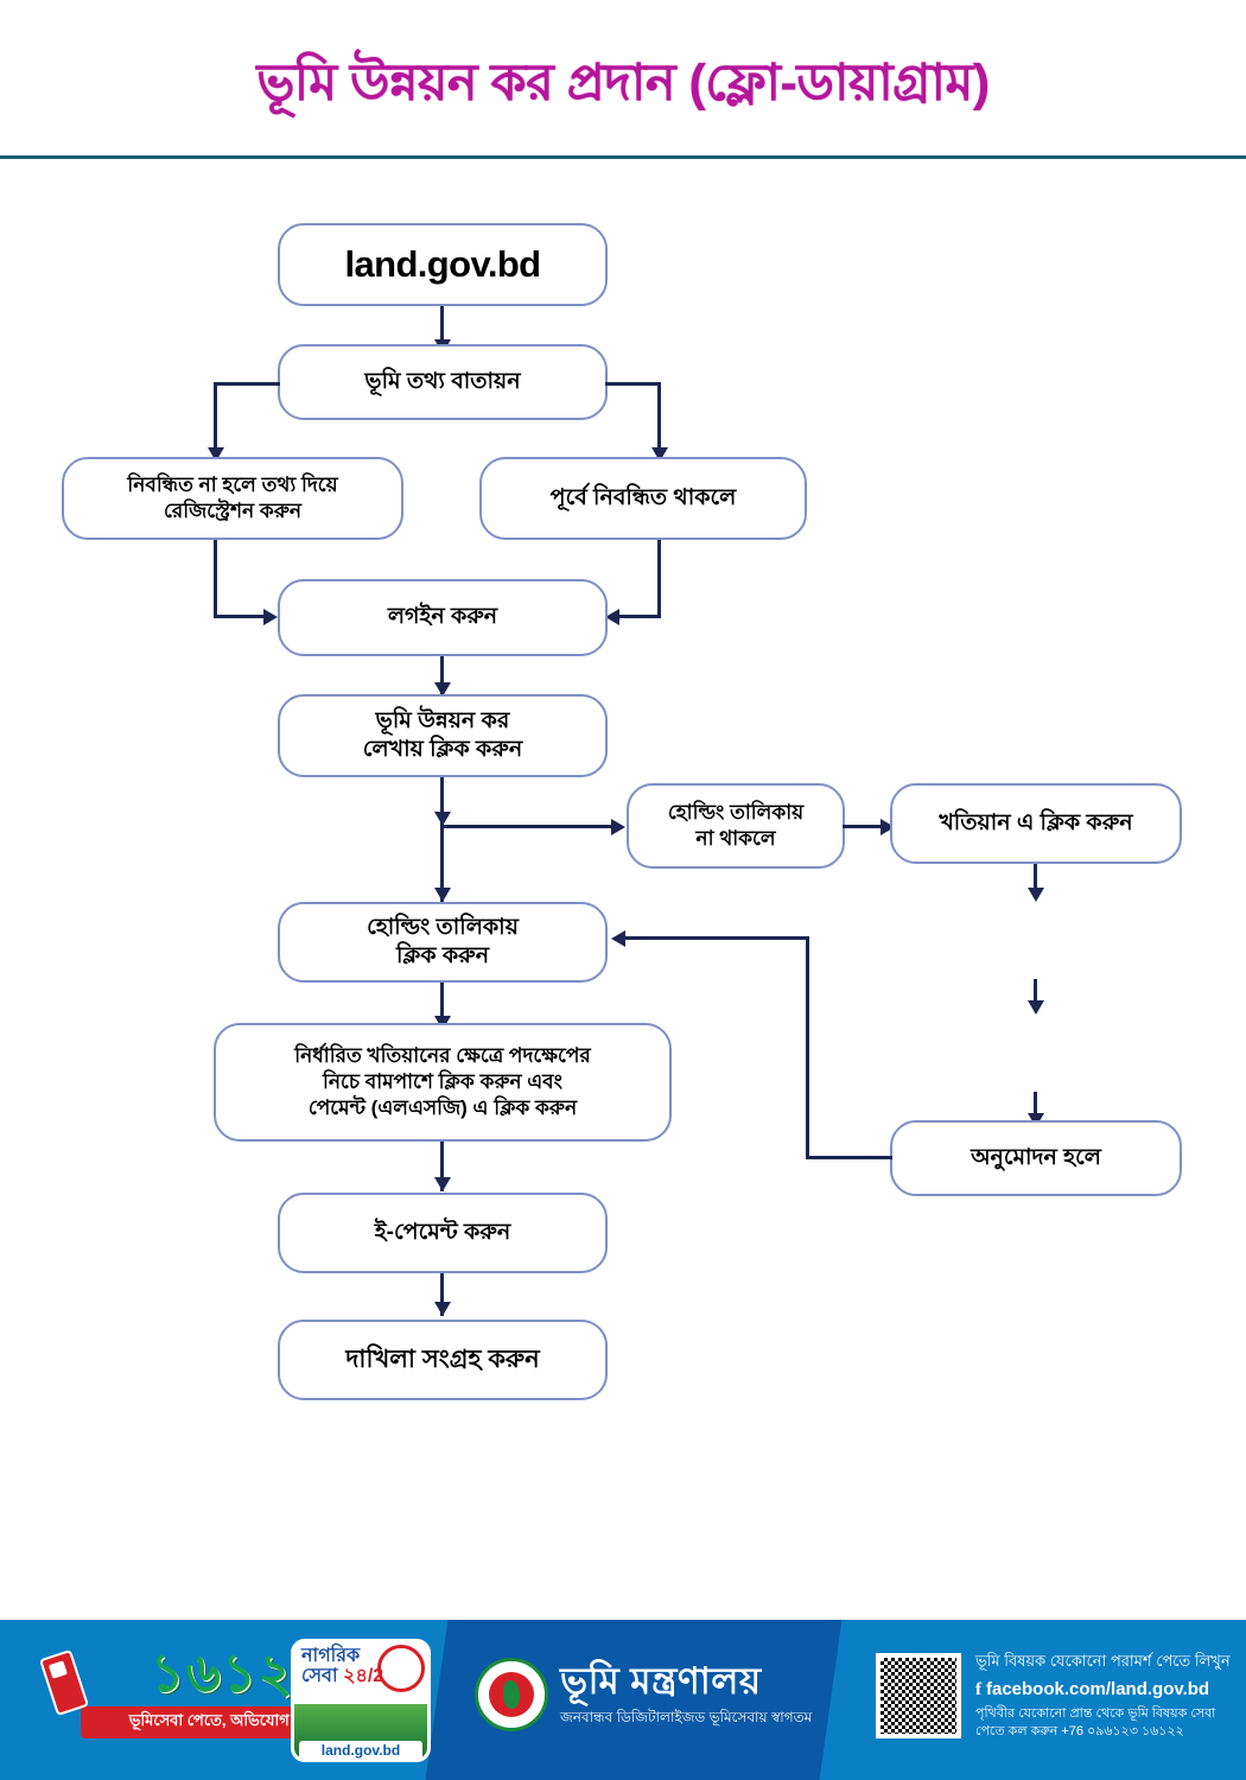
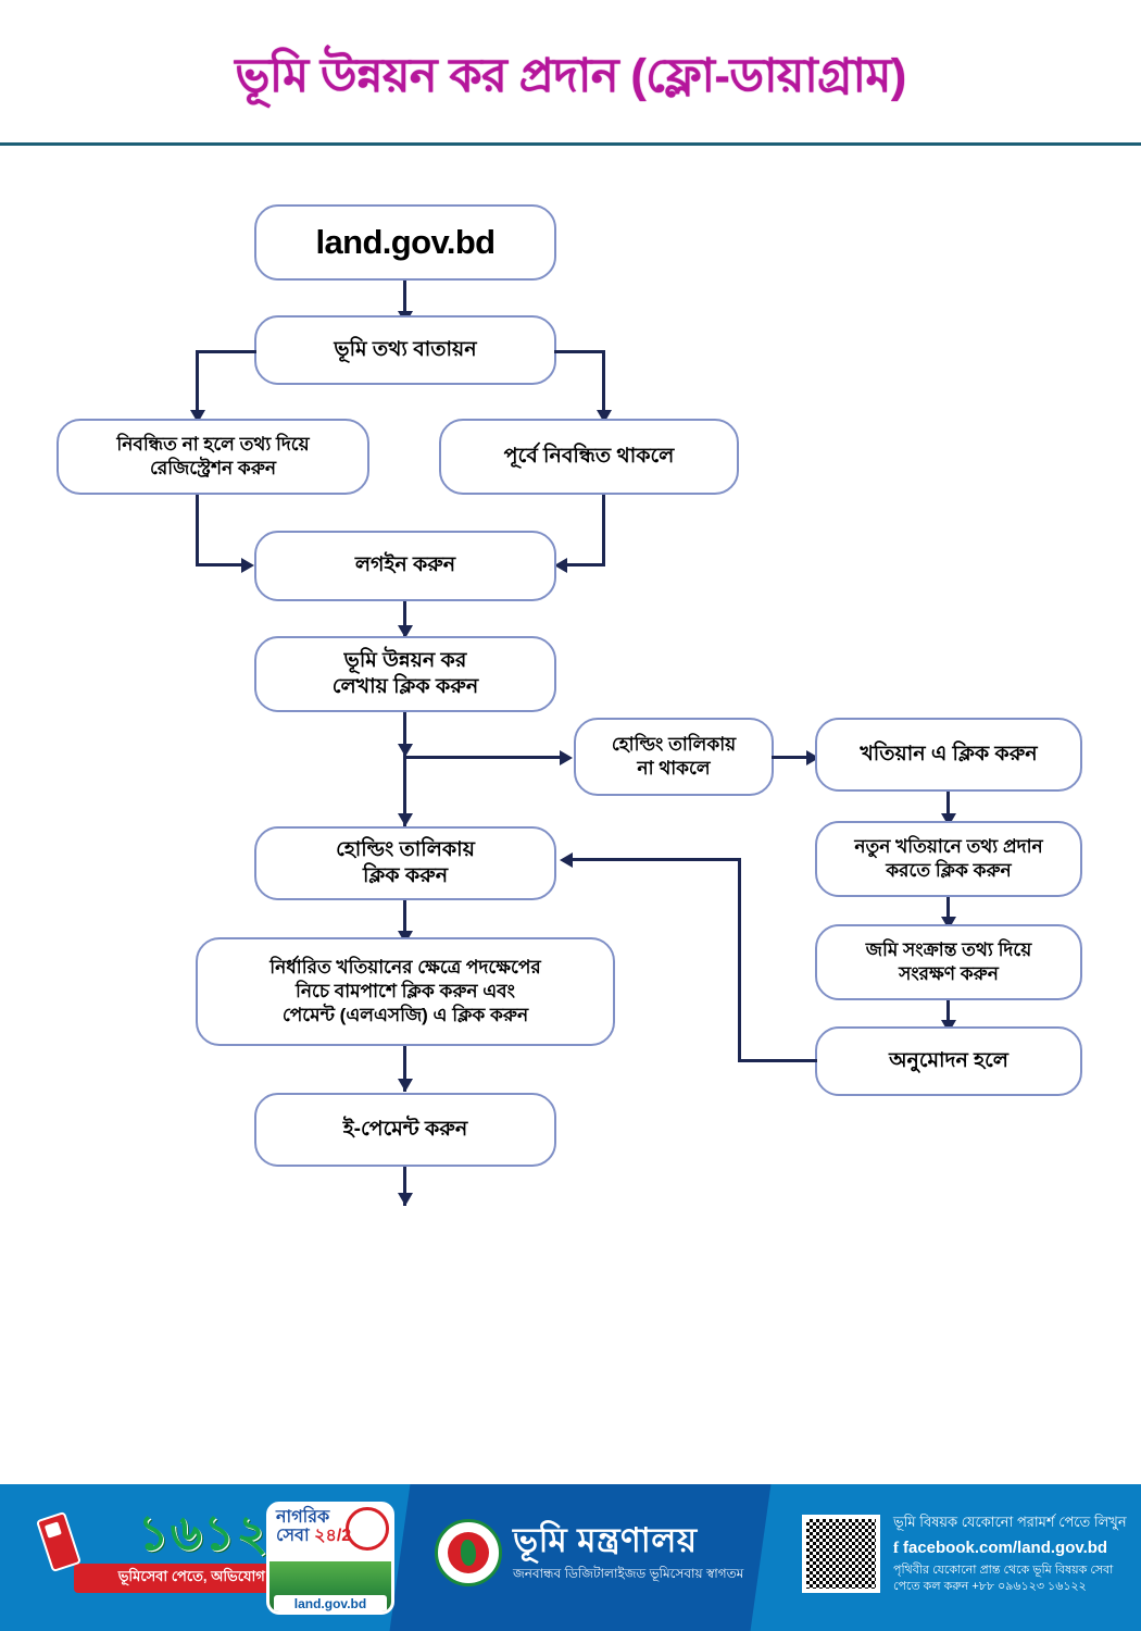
  ভূমি উন্নয়ন কর প্রদান (ফ্লো-ডায়াগ্রাম)
  land.gov.bd
  ভূমি তথ্য বাতায়ন
  নিবন্ধিত না হলে তথ্য দিয়ে
  রেজিস্ট্রেশন করুন
  পূর্বে নিবন্ধিত থাকলে
  লগইন করুন
  ভূমি উন্নয়ন কর
  লেখায় ক্লিক করুন
  হোল্ডিং তালিকায়
  না থাকলে
  খতিয়ান এ ক্লিক করুন
+ নতুন খতিয়ানে তথ্য প্রদান
+ করতে ক্লিক করুন
+ জমি সংক্রান্ত তথ্য দিয়ে
+ সংরক্ষণ করুন
  অনুমোদন হলে
  হোল্ডিং তালিকায়
  ক্লিক করুন
  নির্ধারিত খতিয়ানের ক্ষেত্রে পদক্ষেপের
  নিচে বামপাশে ক্লিক করুন এবং
  পেমেন্ট (এলএসজি) এ ক্লিক করুন
  ই-পেমেন্ট করুন
- দাখিলা সংগ্রহ করুন
  ১৬১২
  ভূমিসেবা পেতে, অভিযোগ
  নাগরিক
  সেবা ২৪/2
  land.gov.bd
  ভূমি মন্ত্রণালয়
  জনবান্ধব ডিজিটালাইজড ভূমিসেবায় স্বাগতম
  ভূমি বিষয়ক যেকোনো পরামর্শ পেতে লিখুন
  f facebook.com/land.gov.bd
- পৃথিবীর যেকোনো প্রান্ত থেকে ভূমি বিষয়ক সেবা পেতে কল করুন +76 ০৯৬১২৩ ১৬১২২
+ পৃথিবীর যেকোনো প্রান্ত থেকে ভূমি বিষয়ক সেবা পেতে কল করুন +৮৮ ০৯৬১২৩ ১৬১২২
